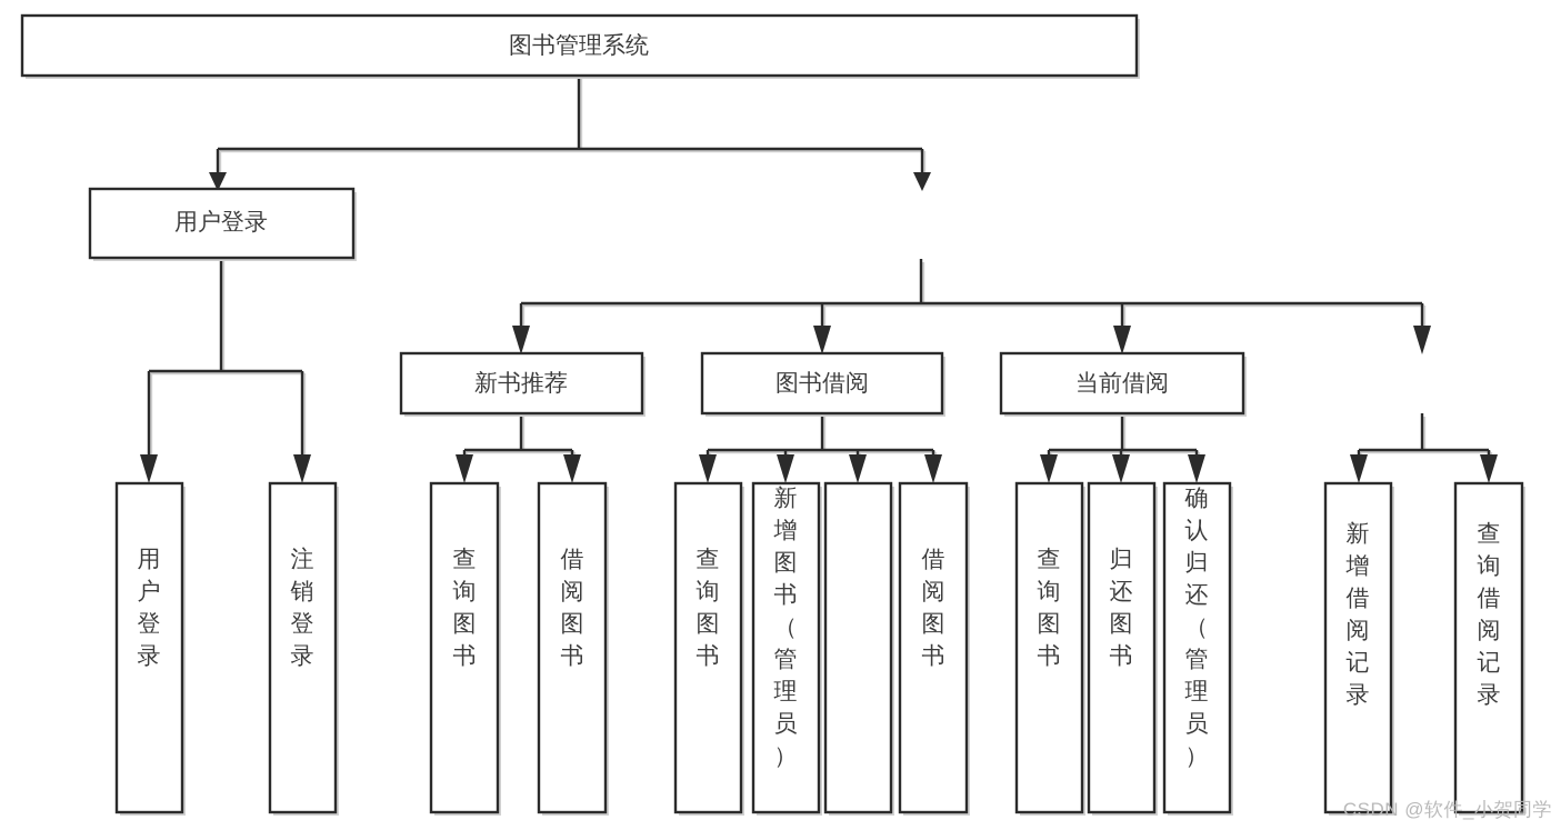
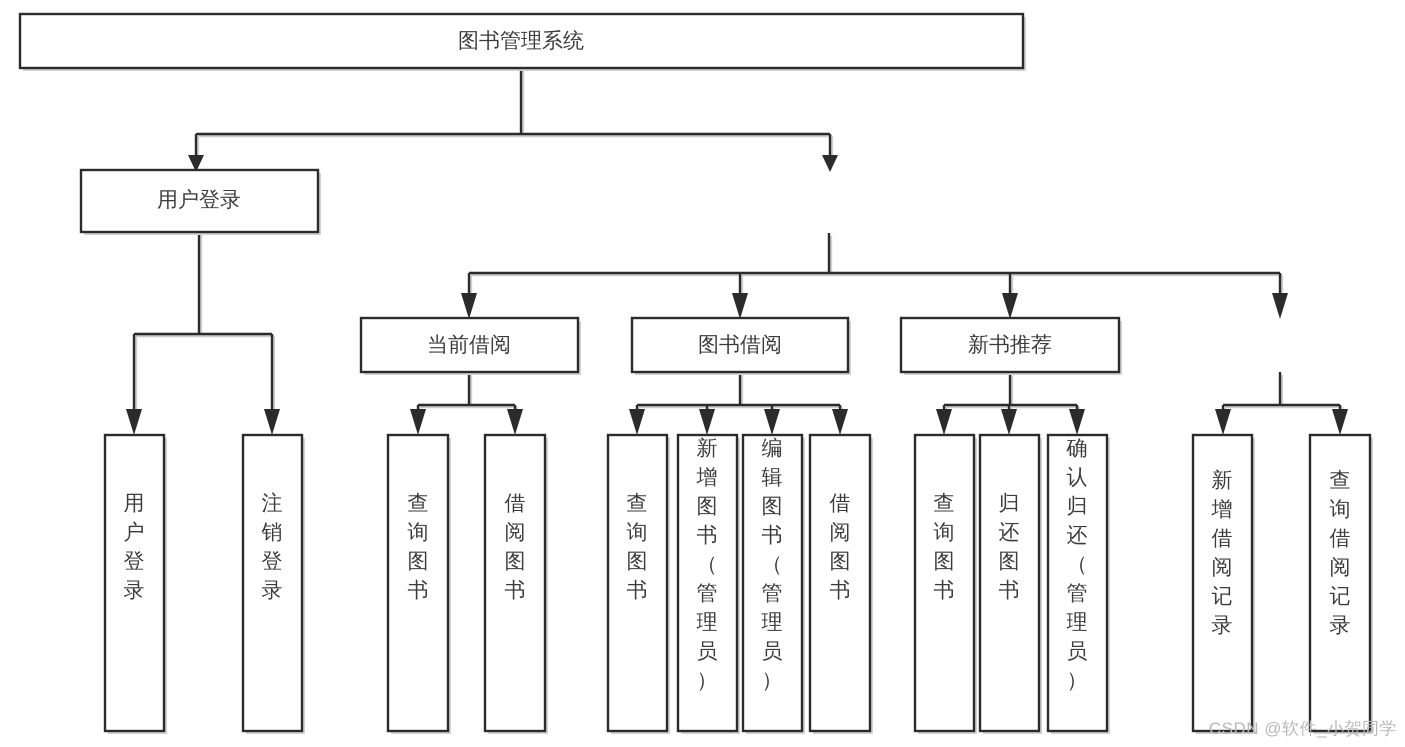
  图书管理系统
  用户登录
- 新书推荐
+ 当前借阅
  图书借阅
- 当前借阅
+ 新书推荐
  用户登录
  注销登录
  查询图书
  借阅图书
  查询图书
  新增图书（管理员）
+ 编辑图书（管理员）
  借阅图书
  查询图书
  归还图书
  确认归还（管理员）
  新增借阅记录
  查询借阅记录
  CSDN @软件_小贺同学
